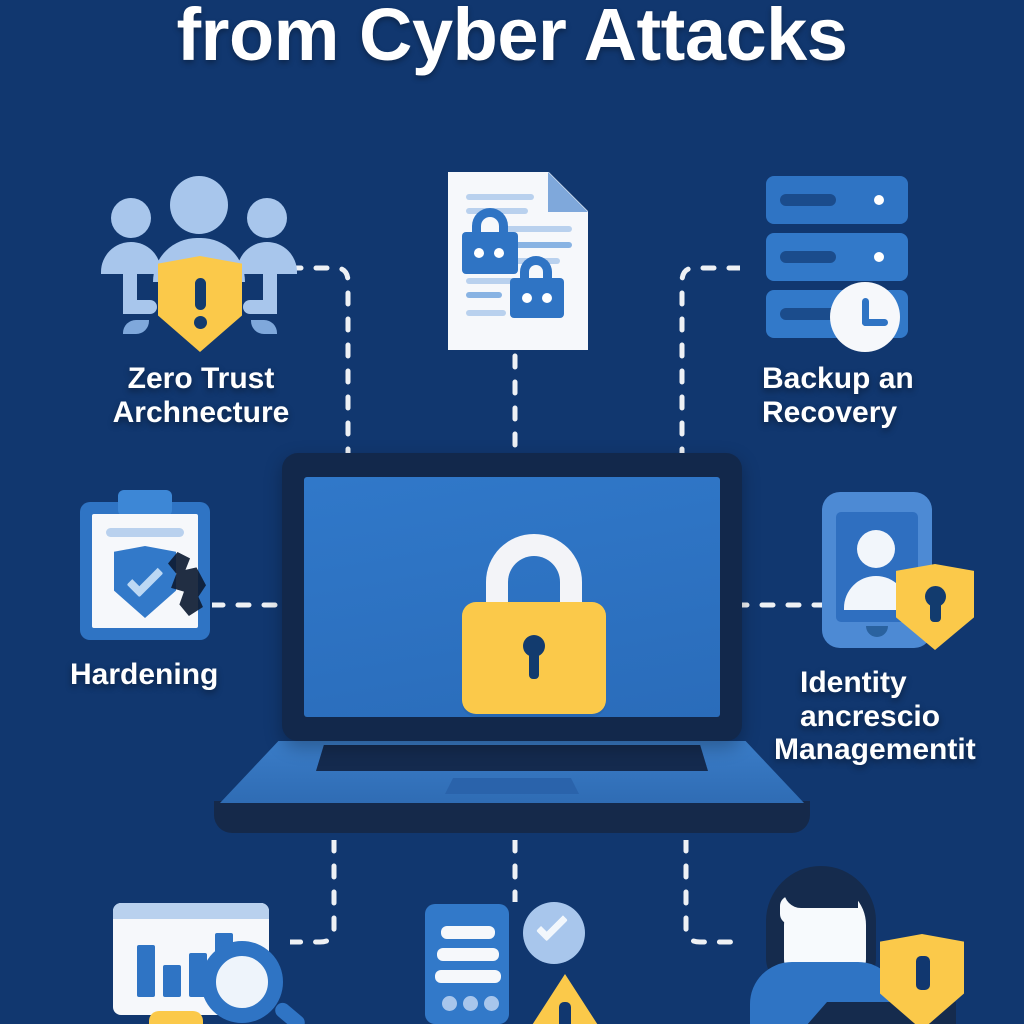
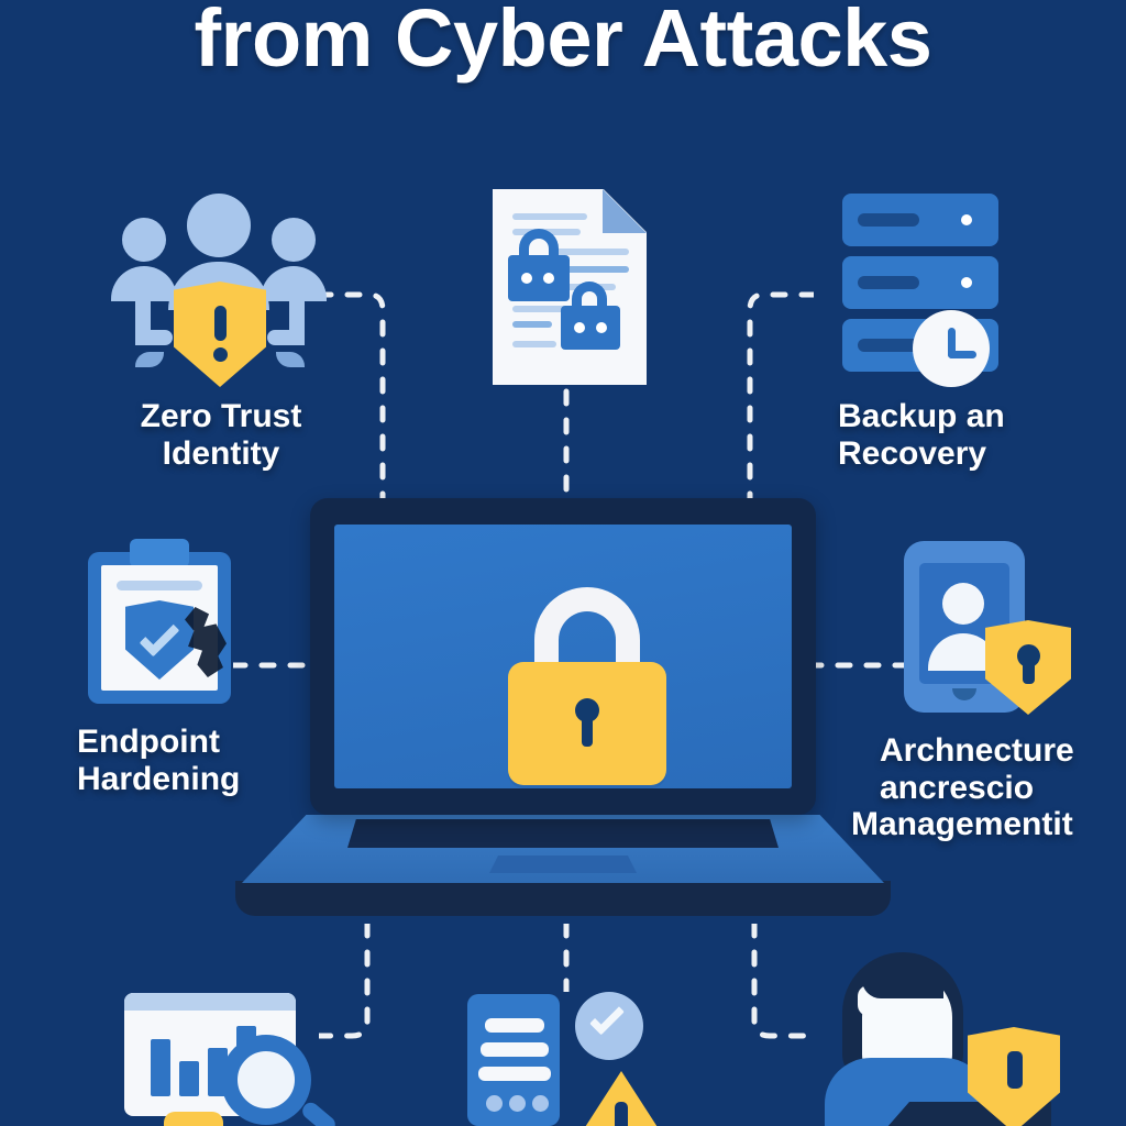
  from Cyber Attacks
  Zero Trust
- Archnecture
+ Identity
  Backup an
  Recovery
+ Endpoint
  Hardening
- Identity
+ Archnecture
  ancrescio
  Managementit
